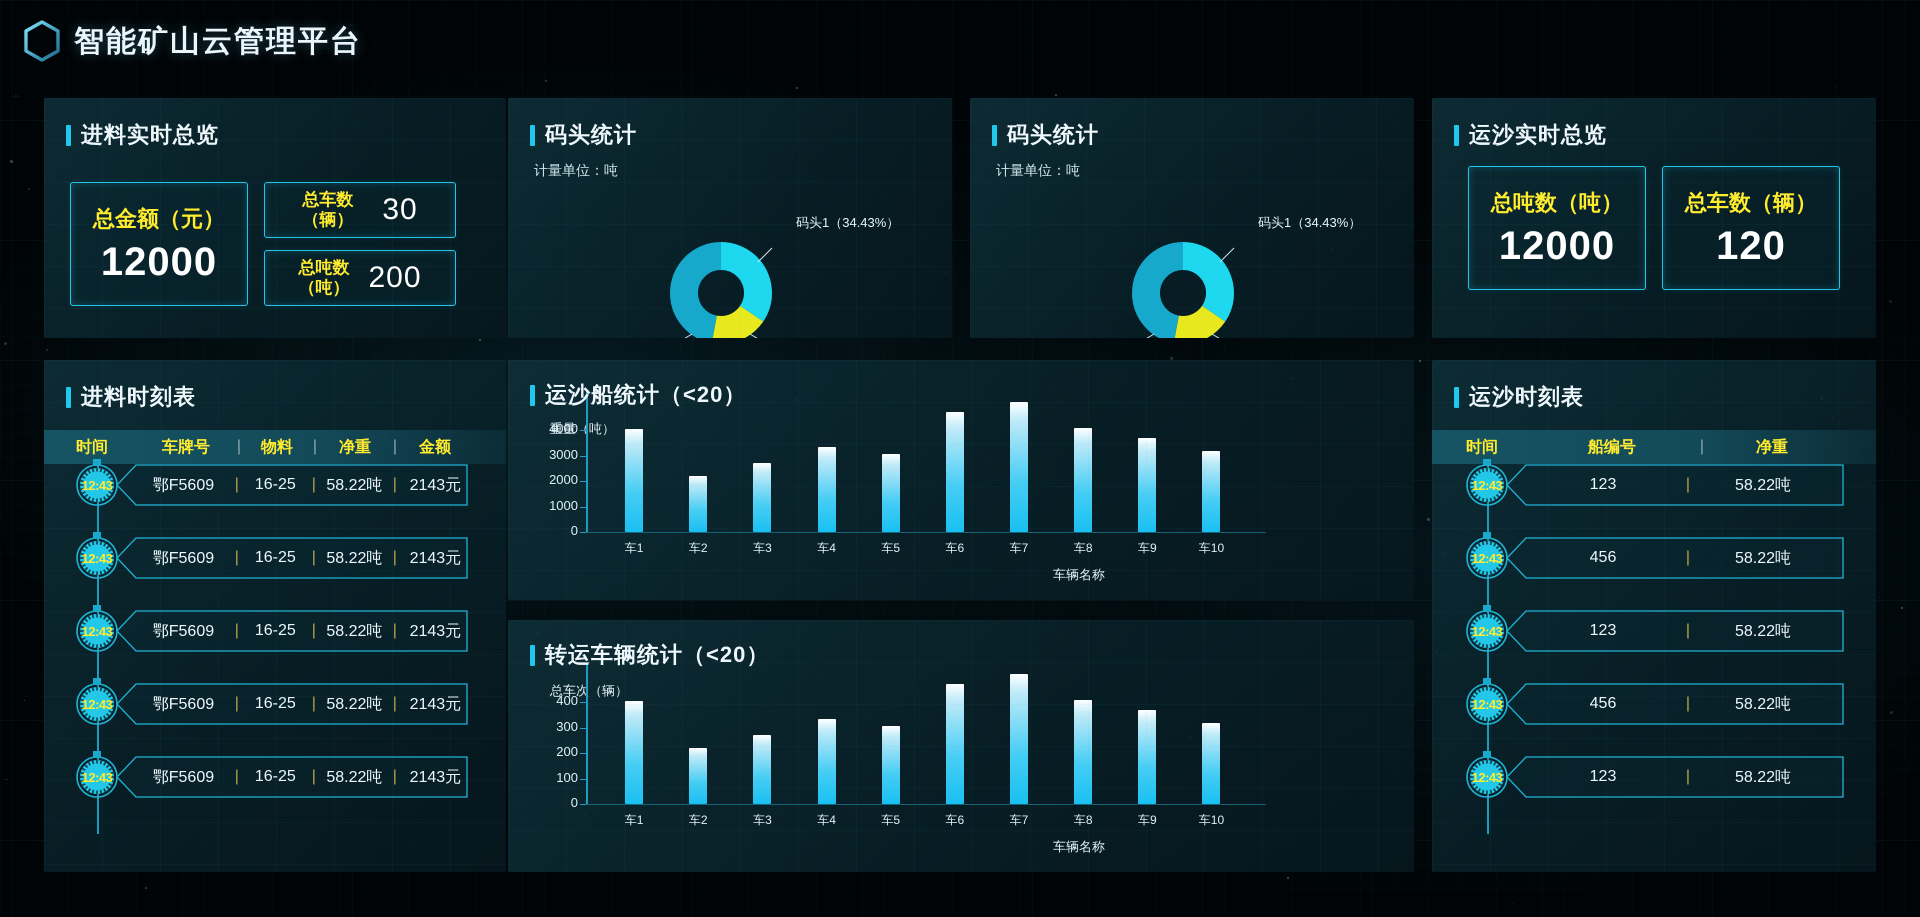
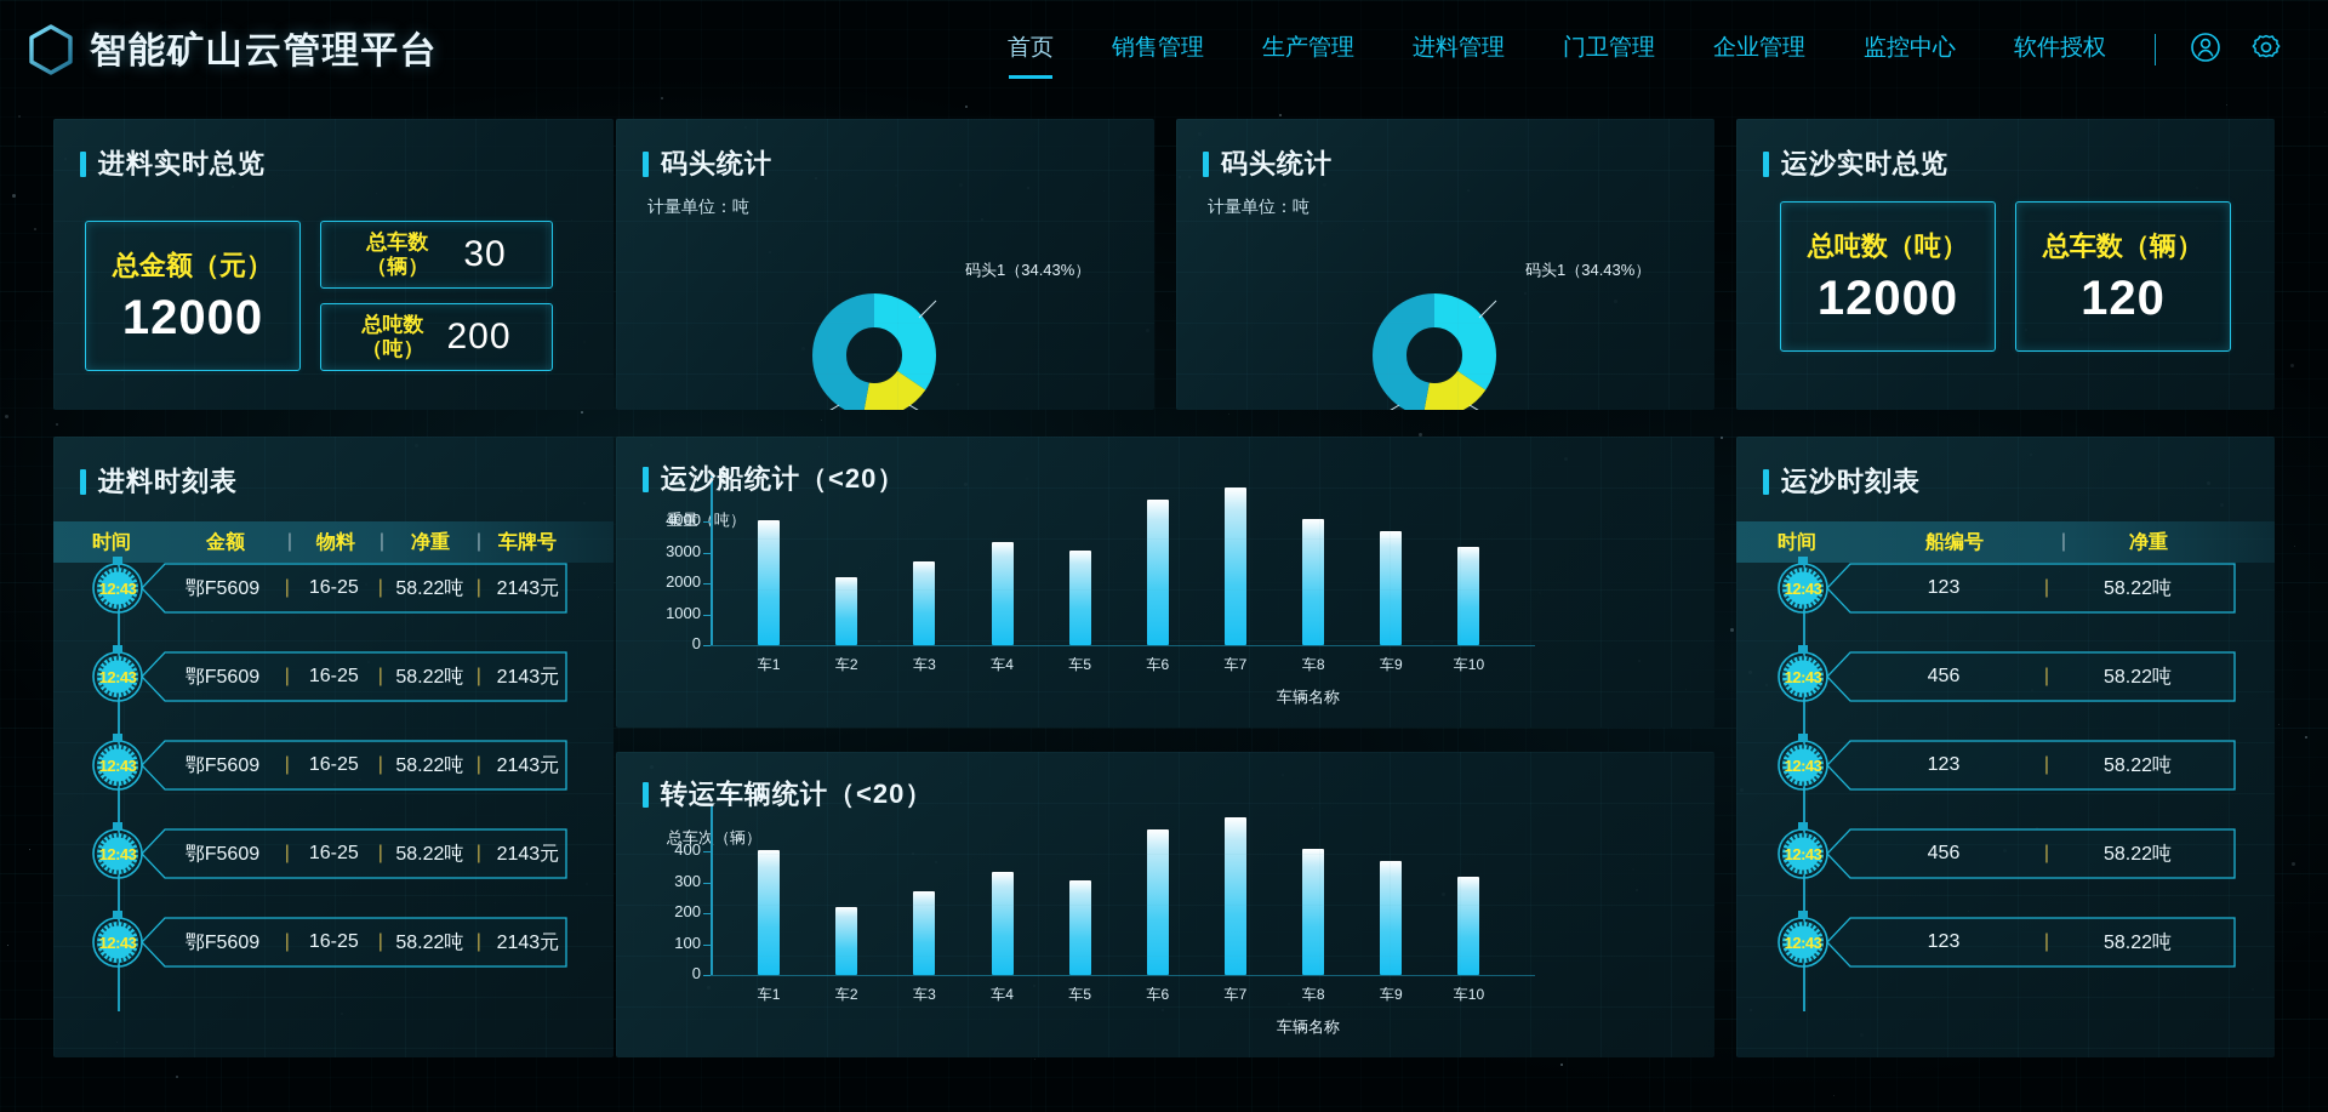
  智能矿山云管理平台
+ 首页
+ 销售管理
+ 生产管理
+ 进料管理
+ 门卫管理
+ 企业管理
+ 监控中心
+ 软件授权
  进料实时总览
  码头统计
  计量单位：吨
  码头统计
  计量单位：吨
  运沙实时总览
  进料时刻表
  时间
- 车牌号
+ 金额
  |
  物料
  |
  净重
  |
- 金额
+ 车牌号
  12:43
  鄂F5609
  |
  16-25
  |
  58.22吨
  |
  2143元
  12:43
  鄂F5609
  |
  16-25
  |
  58.22吨
  |
  2143元
  12:43
  鄂F5609
  |
  16-25
  |
  58.22吨
  |
  2143元
  12:43
  鄂F5609
  |
  16-25
  |
  58.22吨
  |
  2143元
  12:43
  鄂F5609
  |
  16-25
  |
  58.22吨
  |
  2143元
  运沙船统计（<20）
  转运车辆统计（<20）
  运沙时刻表
  时间
  船编号
  |
  净重
  12:43
  123
  |
  58.22吨
  12:43
  456
  |
  58.22吨
  12:43
  123
  |
  58.22吨
  12:43
  456
  |
  58.22吨
  12:43
  123
  |
  58.22吨
